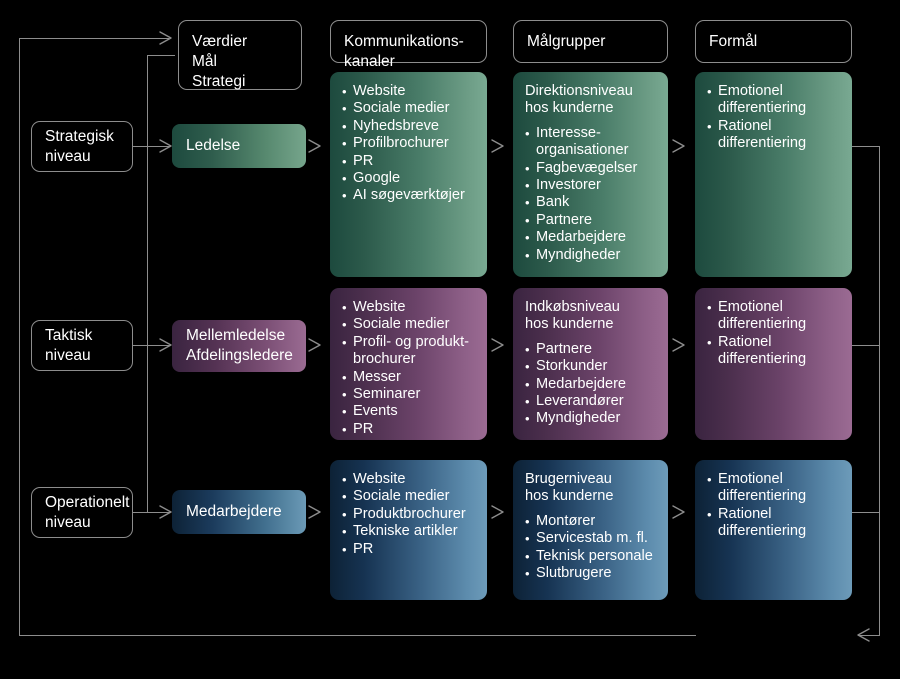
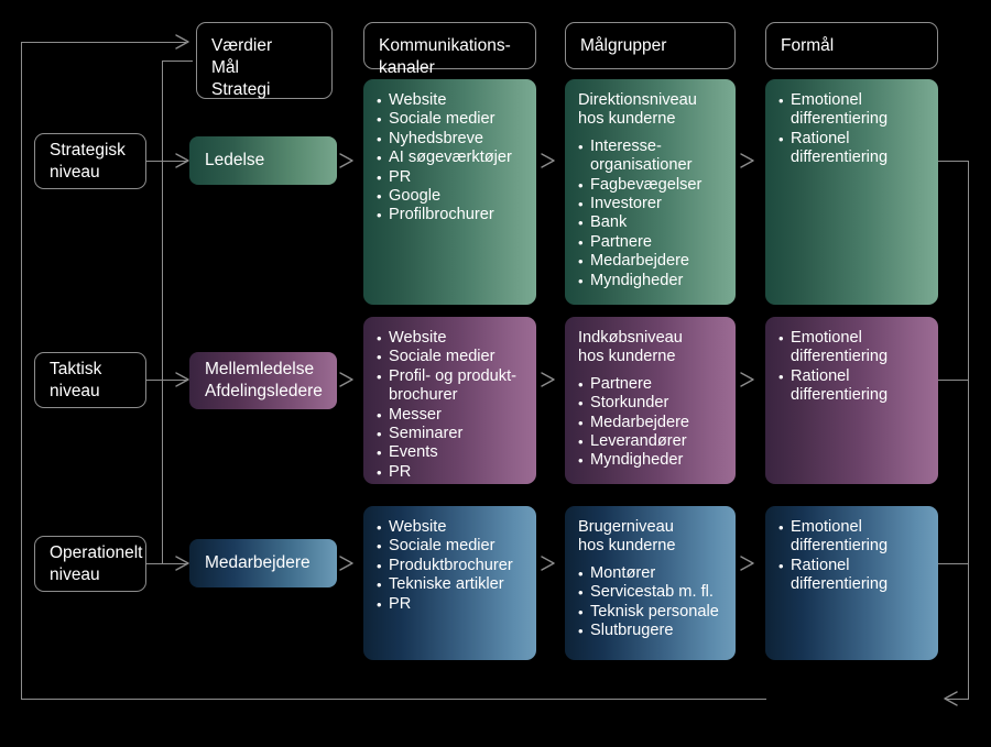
  Værdier
  Mål
  Strategi
  Kommunikations-
  kanaler
  Målgrupper
  Formål
  Strategisk
  niveau
  Taktisk
  niveau
  Operationelt
  niveau
  Ledelse
  Mellemledelse
  Afdelingsledere
  Medarbejdere
  Website
  Sociale medier
  Nyhedsbreve
- Profilbrochurer
+ AI søgeværktøjer
  PR
  Google
- AI søgeværktøjer
+ Profilbrochurer
  Direktionsniveau
  hos kunderne
  Interesse-
  organisationer
  Fagbevægelser
  Investorer
  Bank
  Partnere
  Medarbejdere
  Myndigheder
  Emotionel
  differentiering
  Rationel
  differentiering
  Website
  Sociale medier
  Profil- og produkt-
  brochurer
  Messer
  Seminarer
  Events
  PR
  Indkøbsniveau
  hos kunderne
  Partnere
  Storkunder
  Medarbejdere
  Leverandører
  Myndigheder
  Emotionel
  differentiering
  Rationel
  differentiering
  Website
  Sociale medier
  Produktbrochurer
  Tekniske artikler
  PR
  Brugerniveau
  hos kunderne
  Montører
  Servicestab m. fl.
  Teknisk personale
  Slutbrugere
  Emotionel
  differentiering
  Rationel
  differentiering
